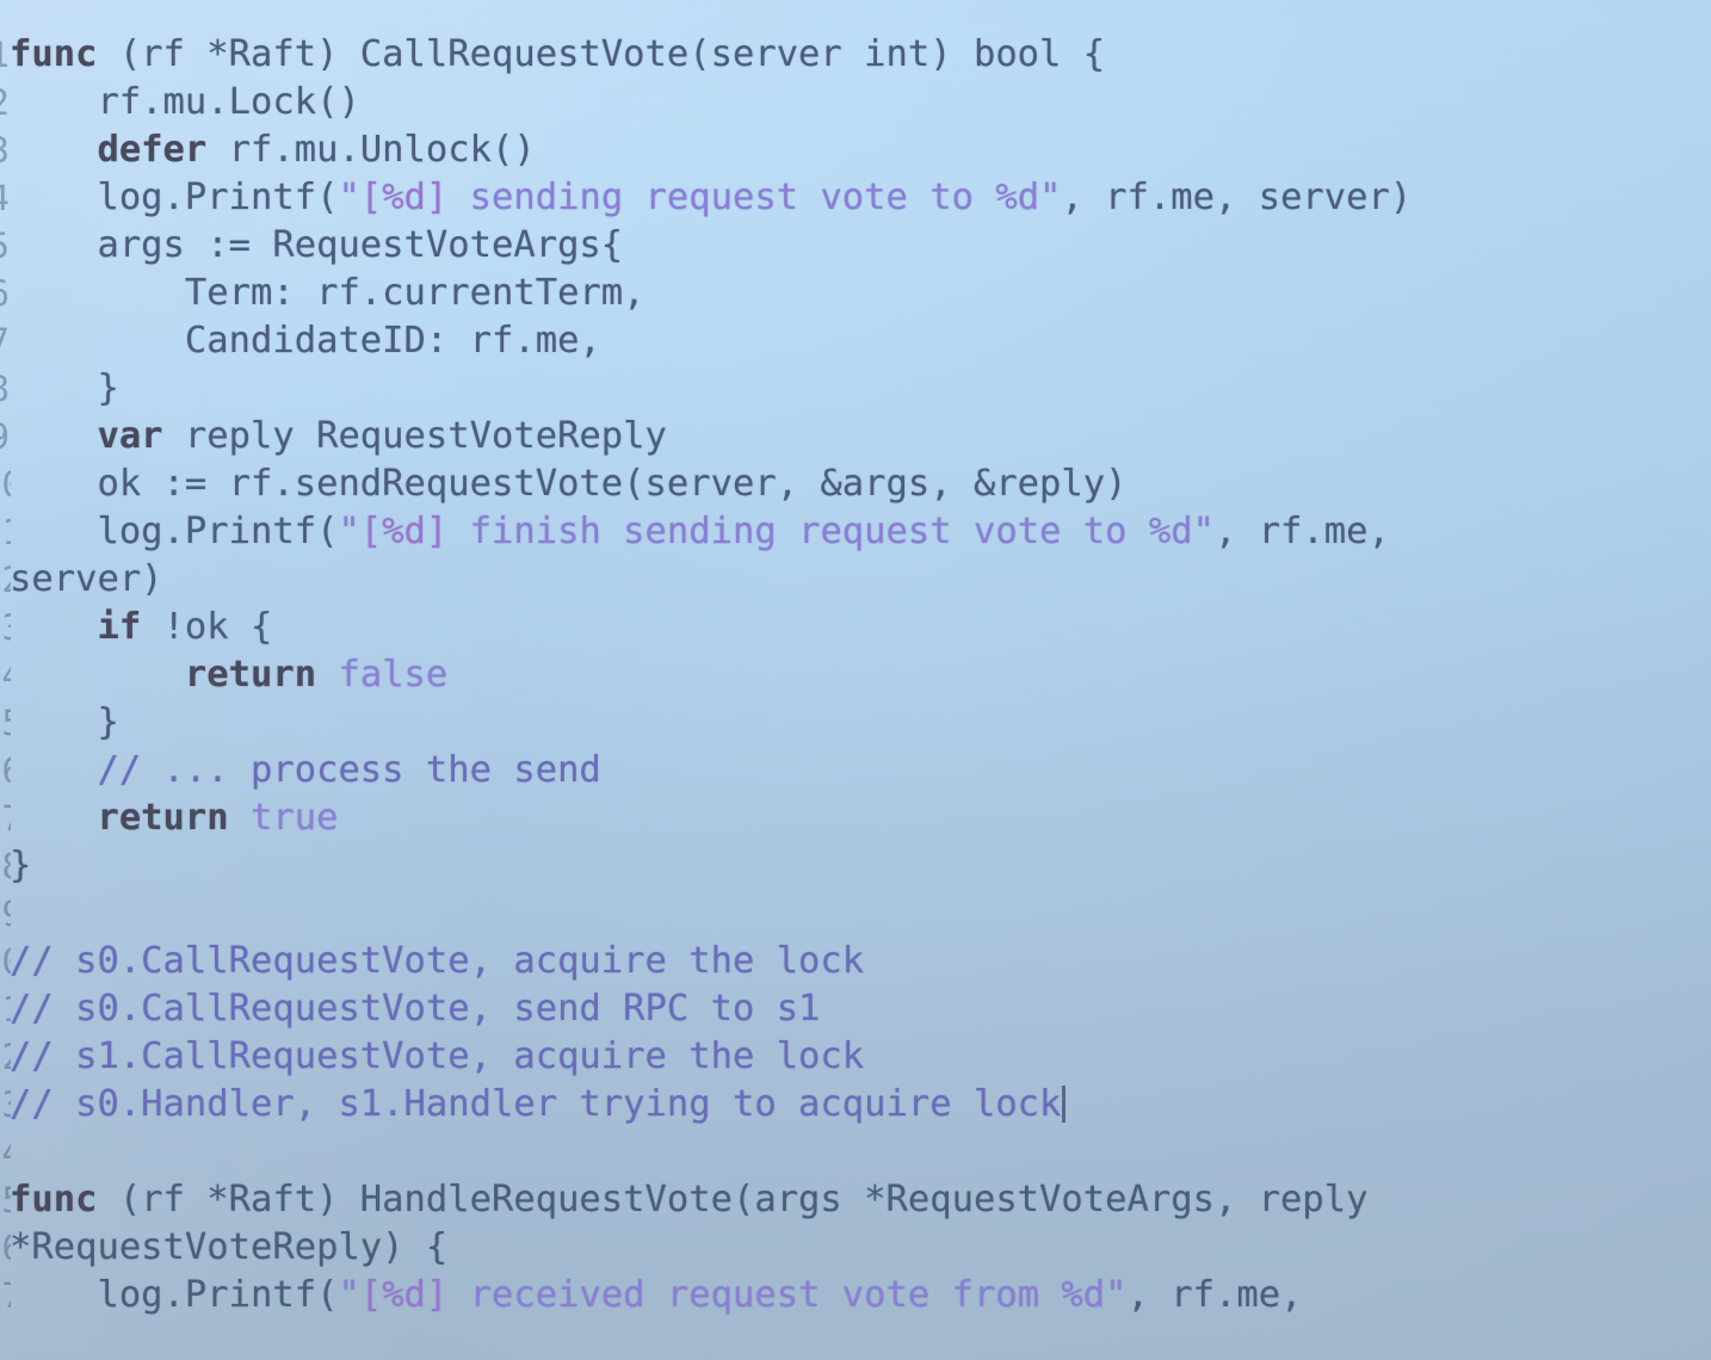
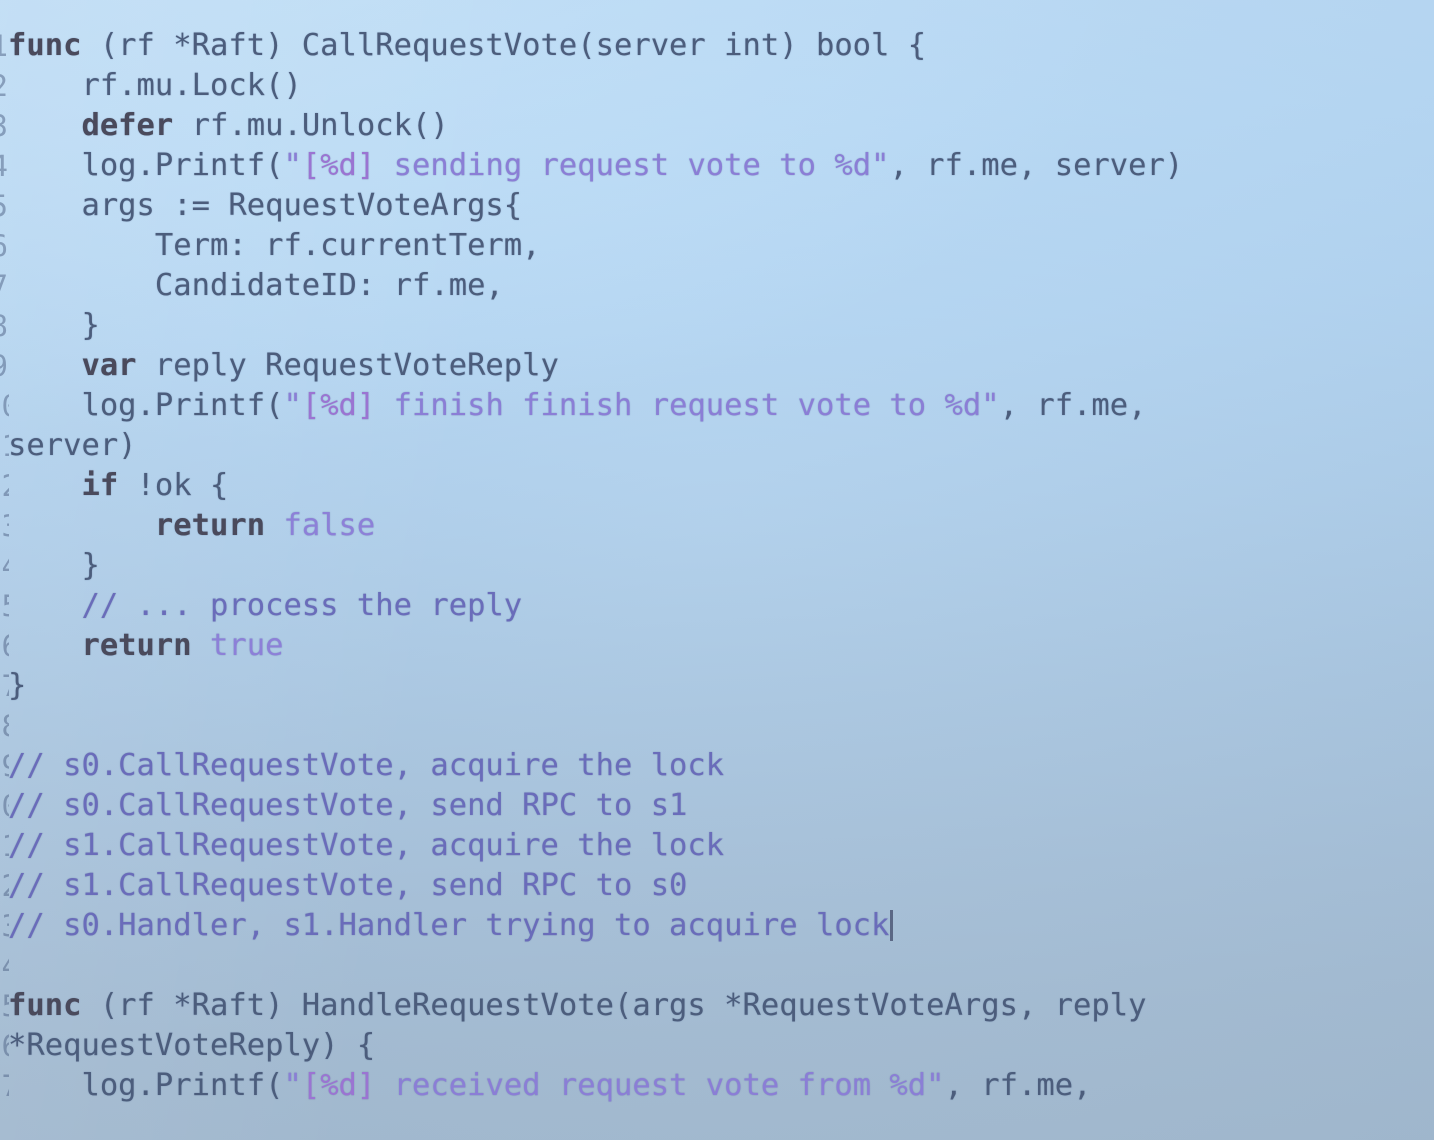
  func (rf *Raft) CallRequestVote(server int) bool {
  rf.mu.Lock()
  defer rf.mu.Unlock()
  log.Printf("[%d] sending request vote to %d", rf.me, server)
  args := RequestVoteArgs{
  Term: rf.currentTerm,
  CandidateID: rf.me,
  }
  var reply RequestVoteReply
- ok := rf.sendRequestVote(server, &args, &reply)
- log.Printf("[%d] finish sending request vote to %d", rf.me,
+ log.Printf("[%d] finish finish request vote to %d", rf.me,
  server)
  if !ok {
  return false
  }
- // ... process the send
+ // ... process the reply
  return true
  }
  // s0.CallRequestVote, acquire the lock
  // s0.CallRequestVote, send RPC to s1
  // s1.CallRequestVote, acquire the lock
+ // s1.CallRequestVote, send RPC to s0
  // s0.Handler, s1.Handler trying to acquire lock
  func (rf *Raft) HandleRequestVote(args *RequestVoteArgs, reply
  *RequestVoteReply) {
  log.Printf("[%d] received request vote from %d", rf.me,
